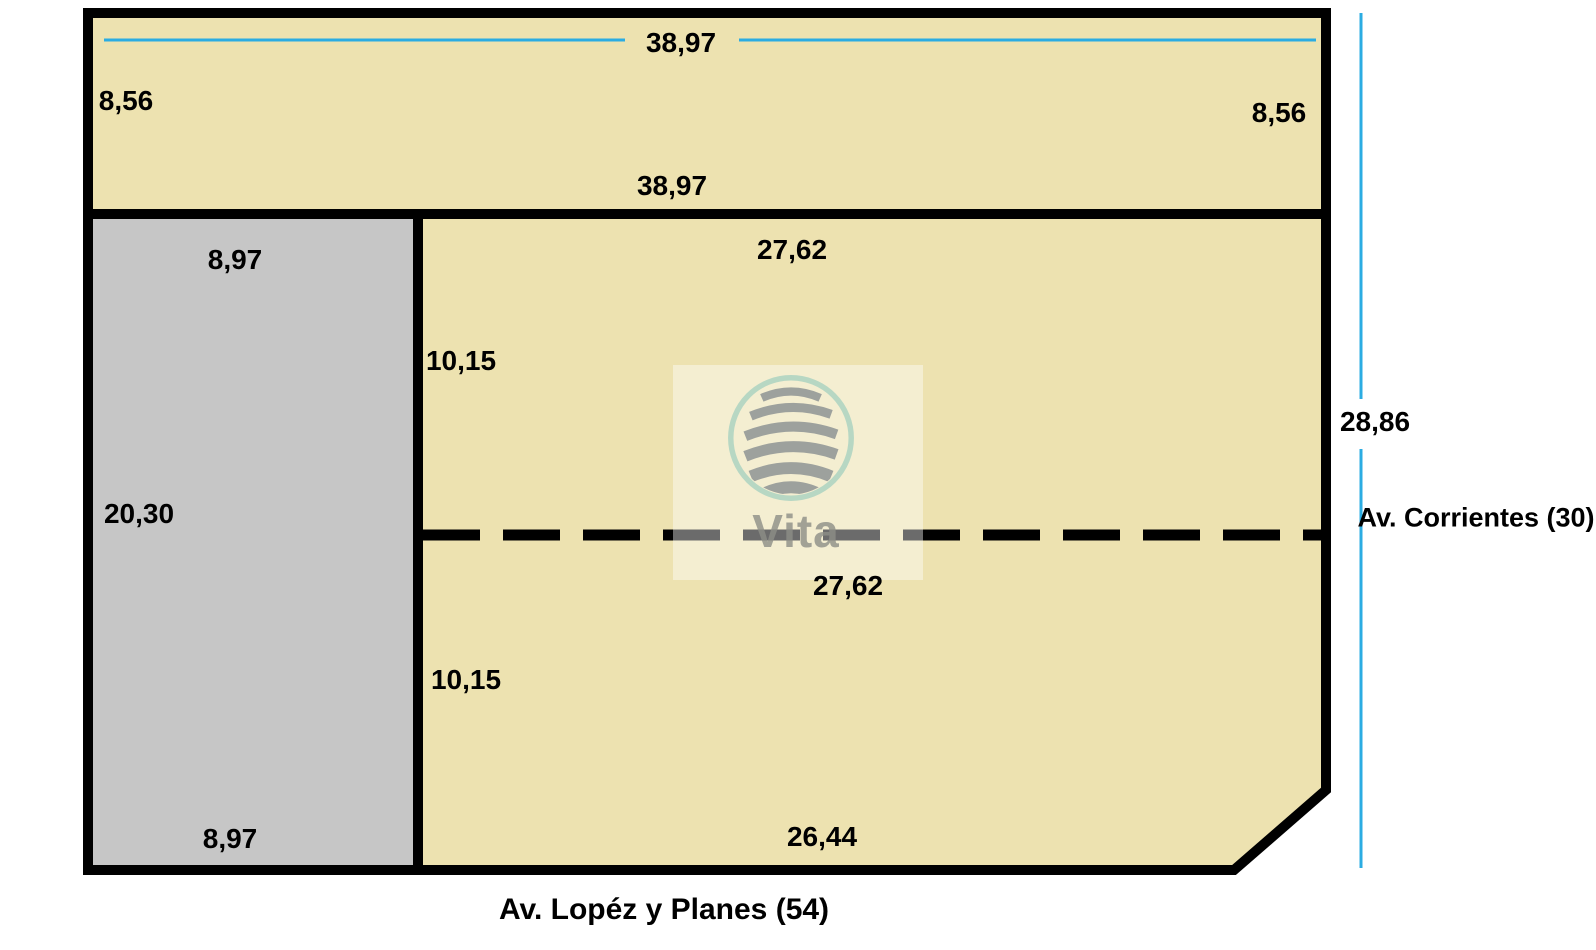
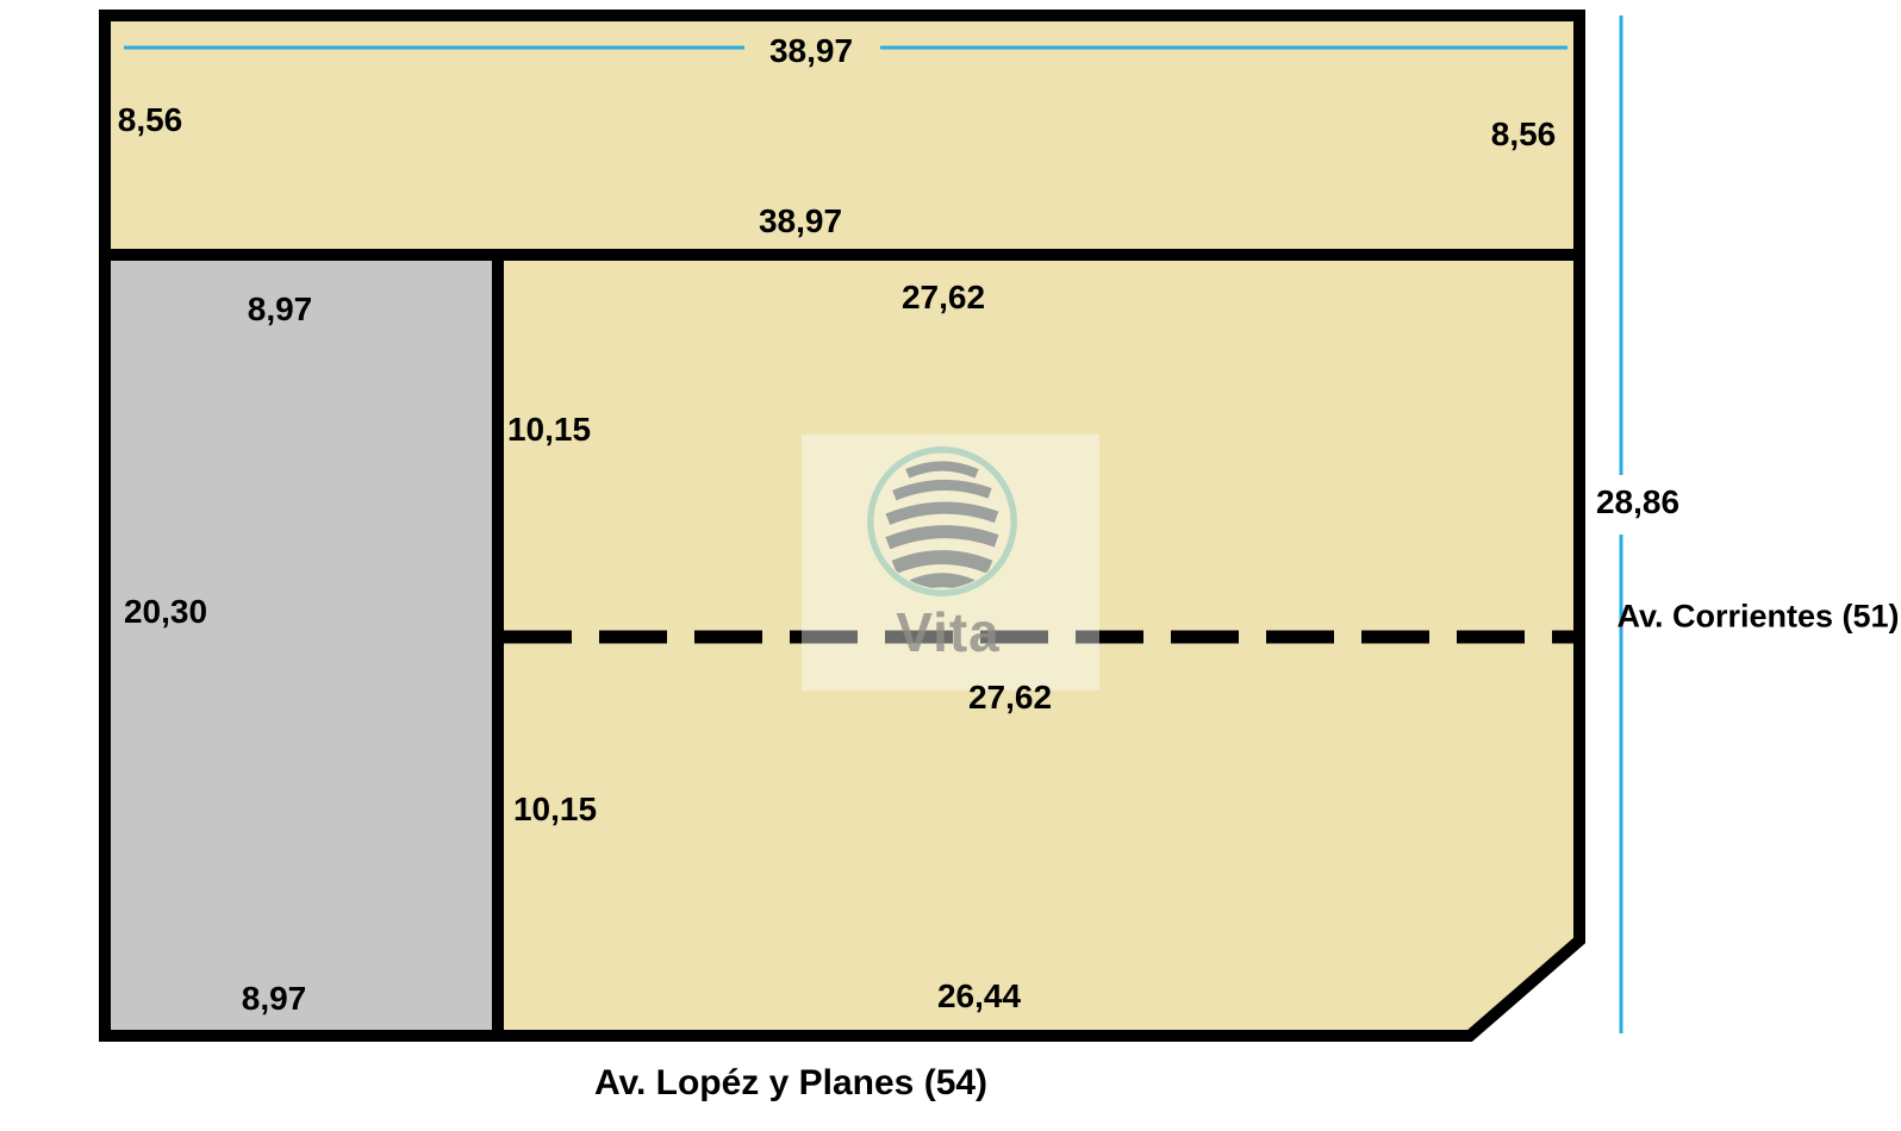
  Vita
  38,97
  8,56
  8,56
  38,97
  8,97
  27,62
  10,15
  20,30
  27,62
  10,15
  8,97
  26,44
  28,86
- Av. Corrientes (30)
+ Av. Corrientes (51)
  Av. Lopéz y Planes (54)
